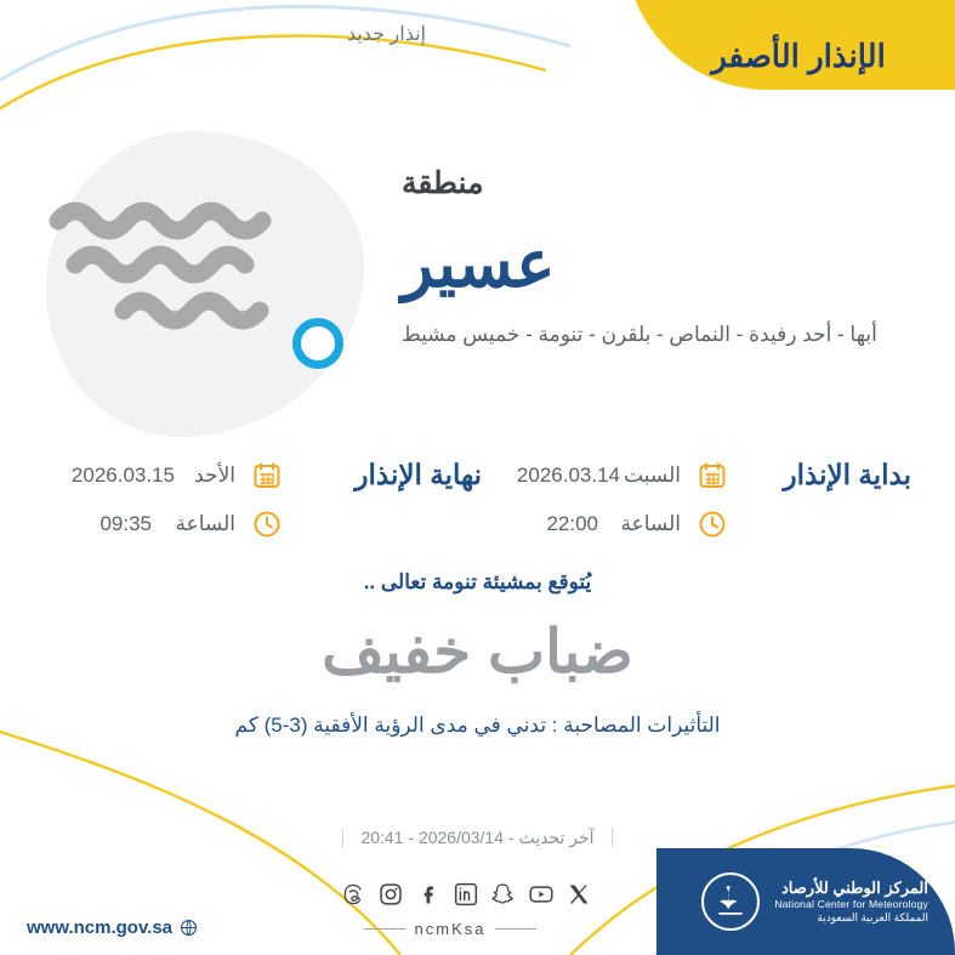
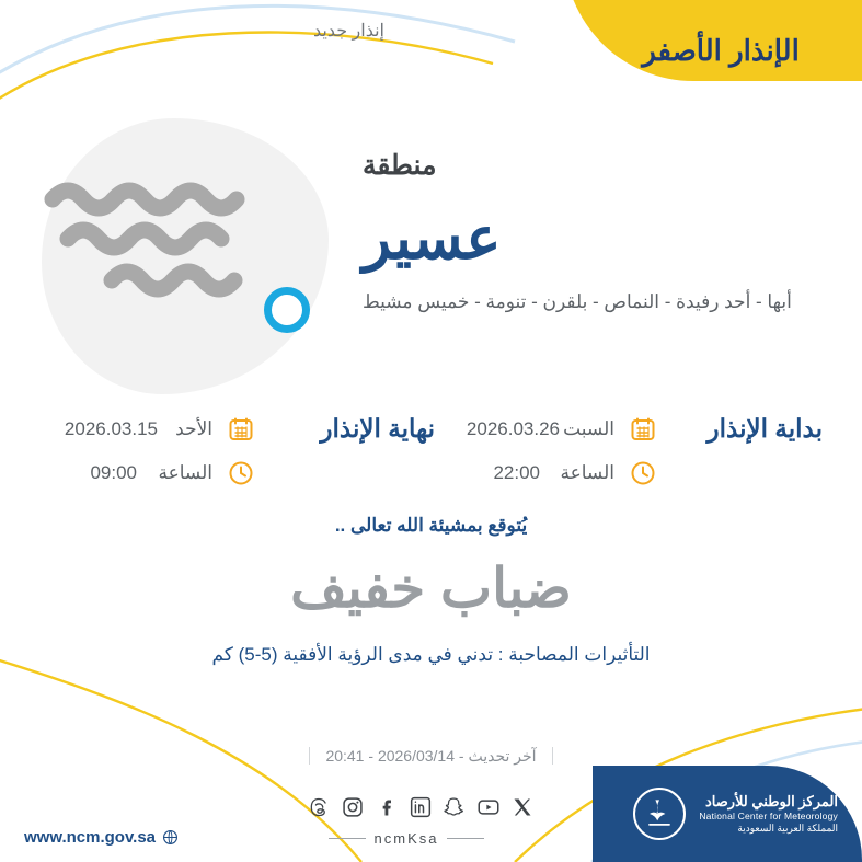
  الإنذار الأصفر
  إنذار جديد
  منطقة
  عسير
  أبها - أحد رفيدة - النماص - بلقرن - تنومة - خميس مشيط
  بداية الإنذار
  السبت
- 2026.03.14
+ 2026.03.26
  الساعة
  22:00
  نهاية الإنذار
  الأحد
  2026.03.15
  الساعة
- 09:35
+ 09:00
- يُتوقع بمشيئة تنومة تعالى ..
+ يُتوقع بمشيئة الله تعالى ..
  ضباب خفيف
- التأثيرات المصاحبة : تدني في مدى الرؤية الأفقية (3-5) كم
+ التأثيرات المصاحبة : تدني في مدى الرؤية الأفقية (5-5) كم
  آخر تحديث - 2026/03/14 - 20:41
  المركز الوطني للأرصاد
  National Center for Meteorology
  المملكة العربية السعودية
  ncmKsa
  www.ncm.gov.sa
